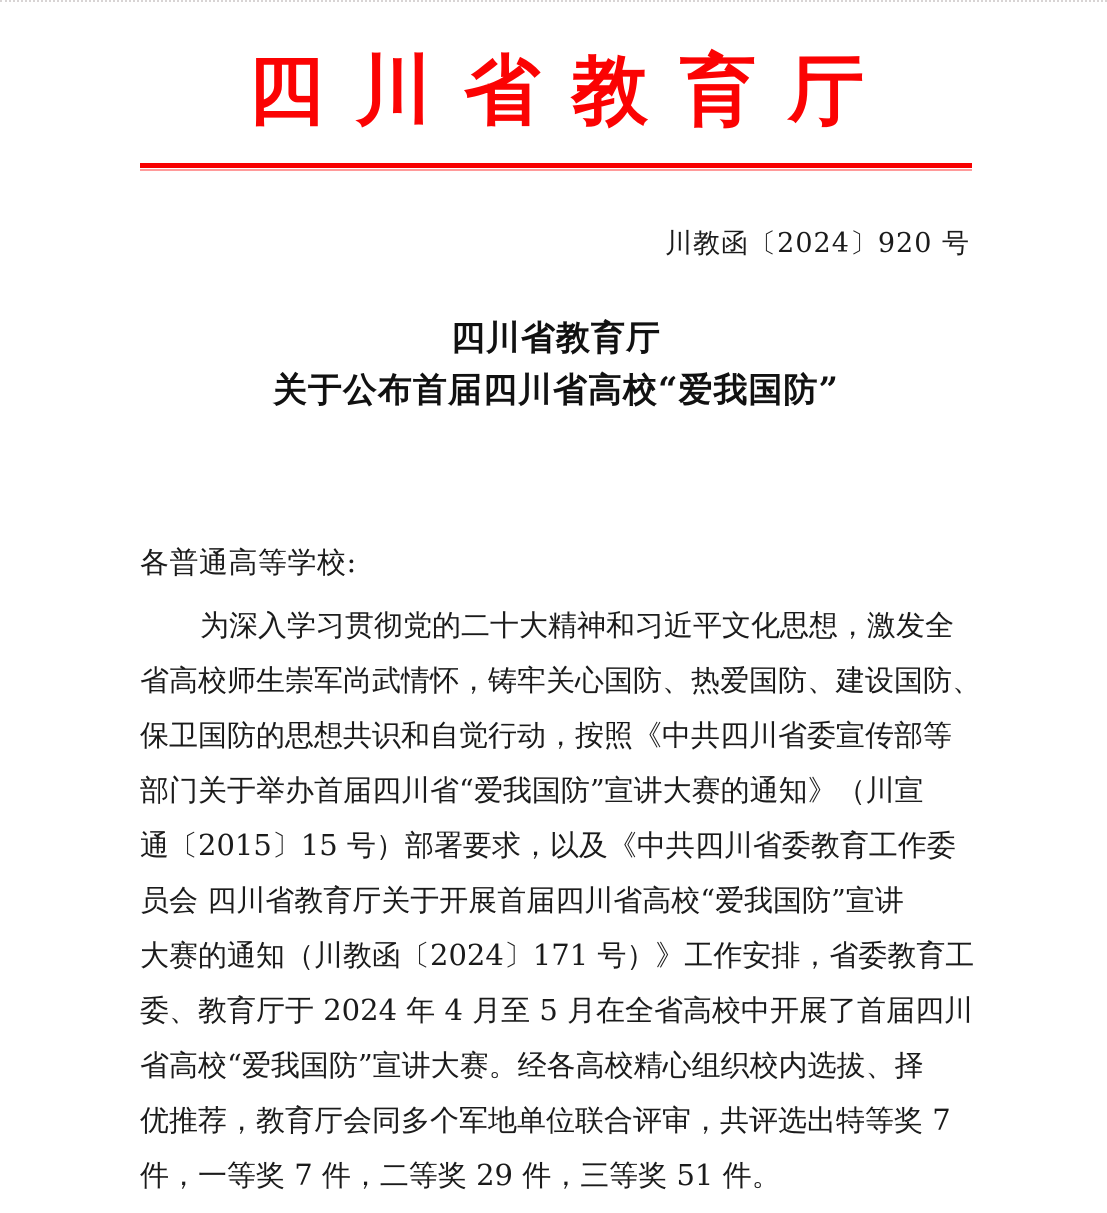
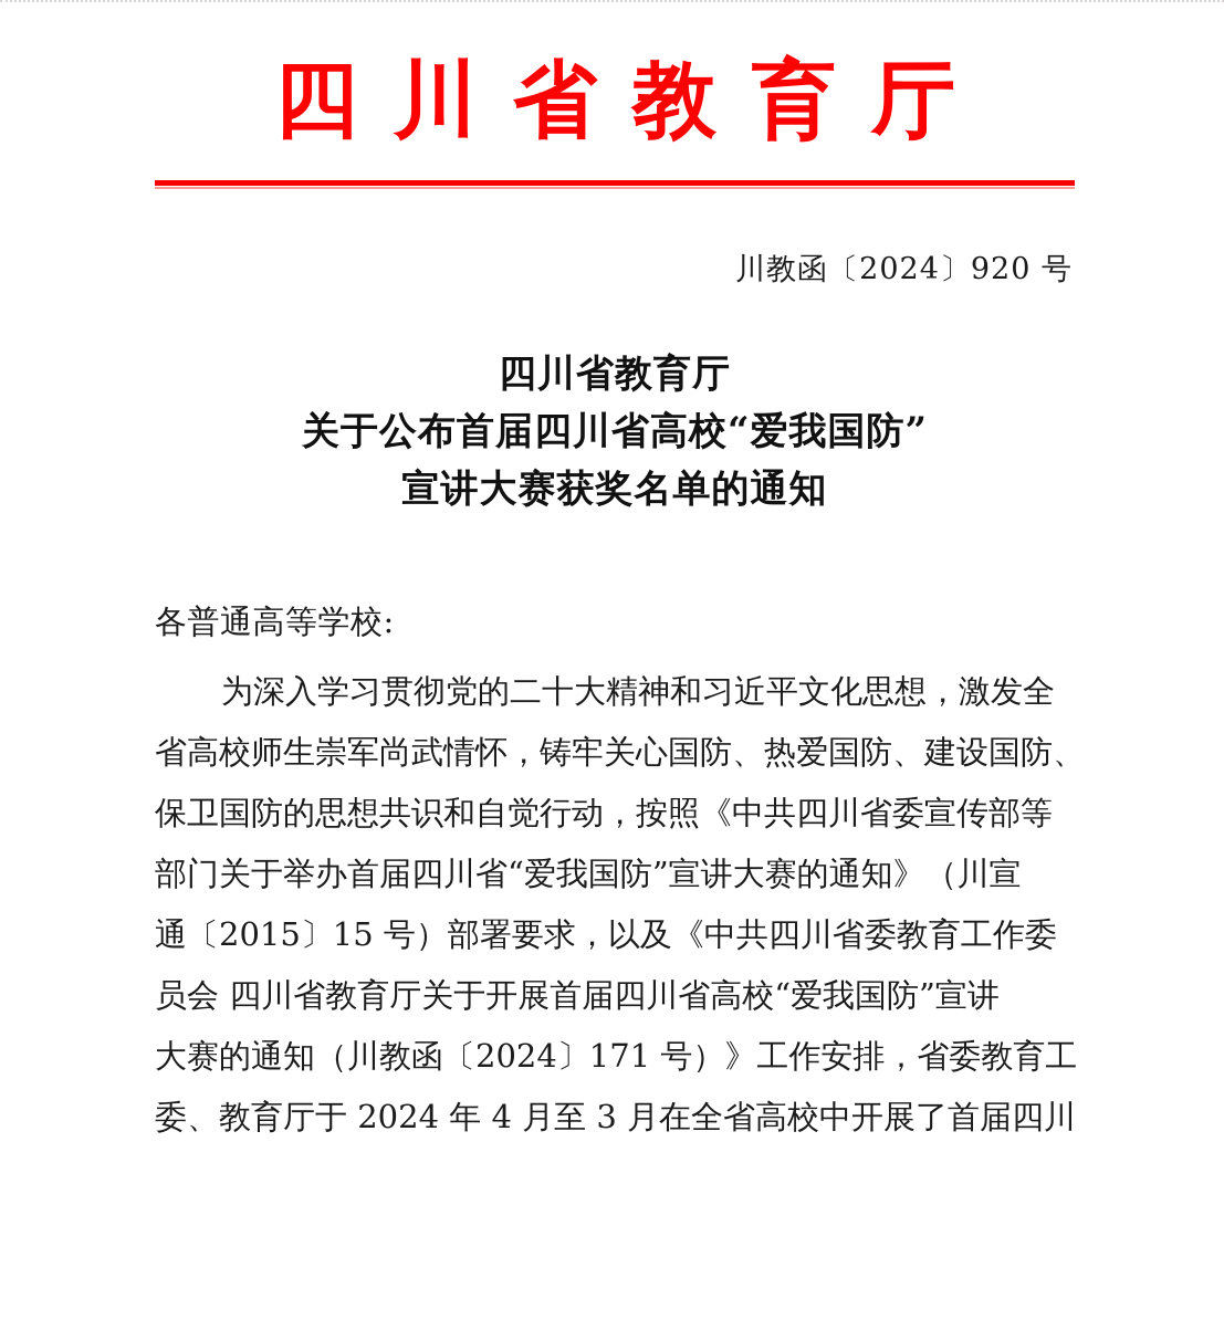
  四川省教育厅
  川教函〔2024〕920 号
  四川省教育厅
  关于公布首届四川省高校“爱我国防”
+ 宣讲大赛获奖名单的通知
  各普通高等学校:
  为深入学习贯彻党的二十大精神和习近平文化思想，激发全
  省高校师生崇军尚武情怀，铸牢关心国防、热爱国防、建设国防、
  保卫国防的思想共识和自觉行动，按照《中共四川省委宣传部等
  部门关于举办首届四川省“爱我国防”宣讲大赛的通知》（川宣
  通〔2015〕15 号）部署要求，以及《中共四川省委教育工作委
  员会 四川省教育厅关于开展首届四川省高校“爱我国防”宣讲
  大赛的通知（川教函〔2024〕171 号）》工作安排，省委教育工
- 委、教育厅于 2024 年 4 月至 5 月在全省高校中开展了首届四川
+ 委、教育厅于 2024 年 4 月至 3 月在全省高校中开展了首届四川
- 省高校“爱我国防”宣讲大赛。经各高校精心组织校内选拔、择
- 优推荐，教育厅会同多个军地单位联合评审，共评选出特等奖 7
- 件，一等奖 7 件，二等奖 29 件，三等奖 51 件。
